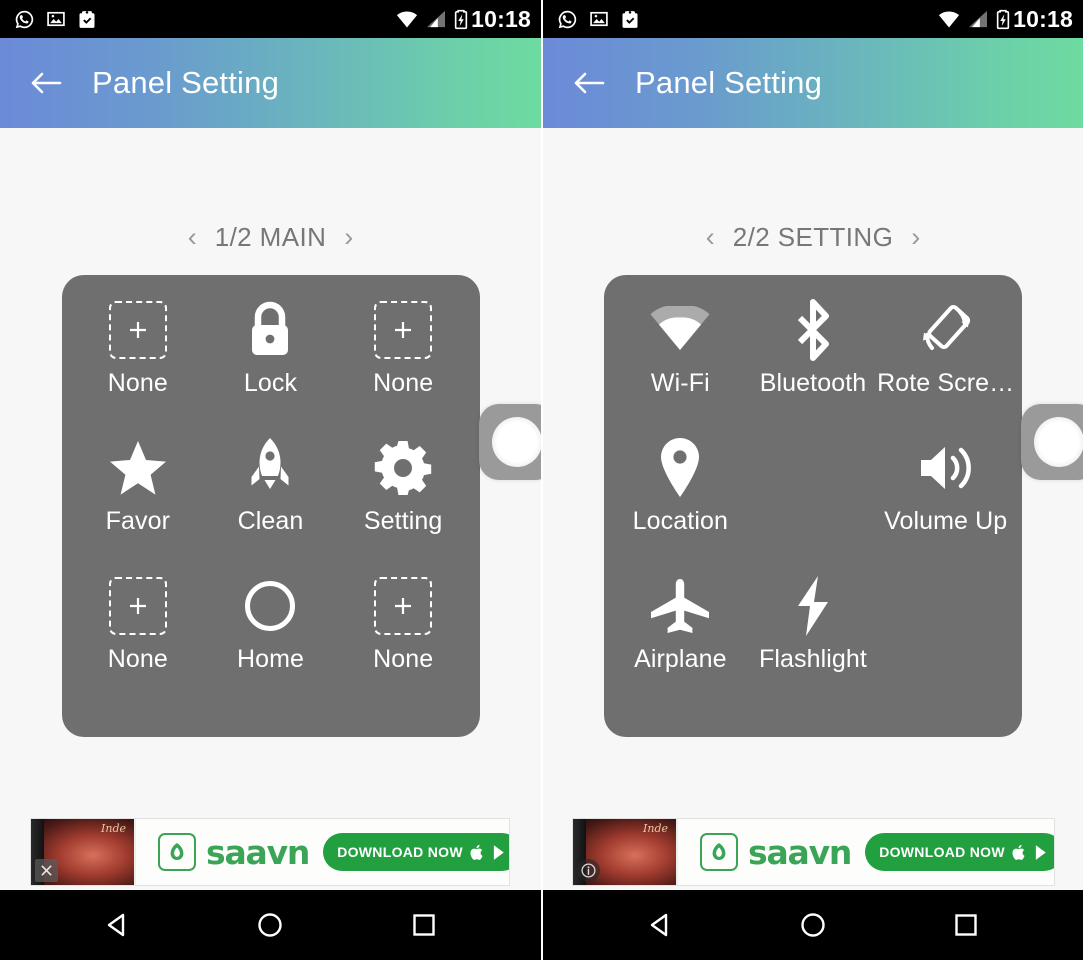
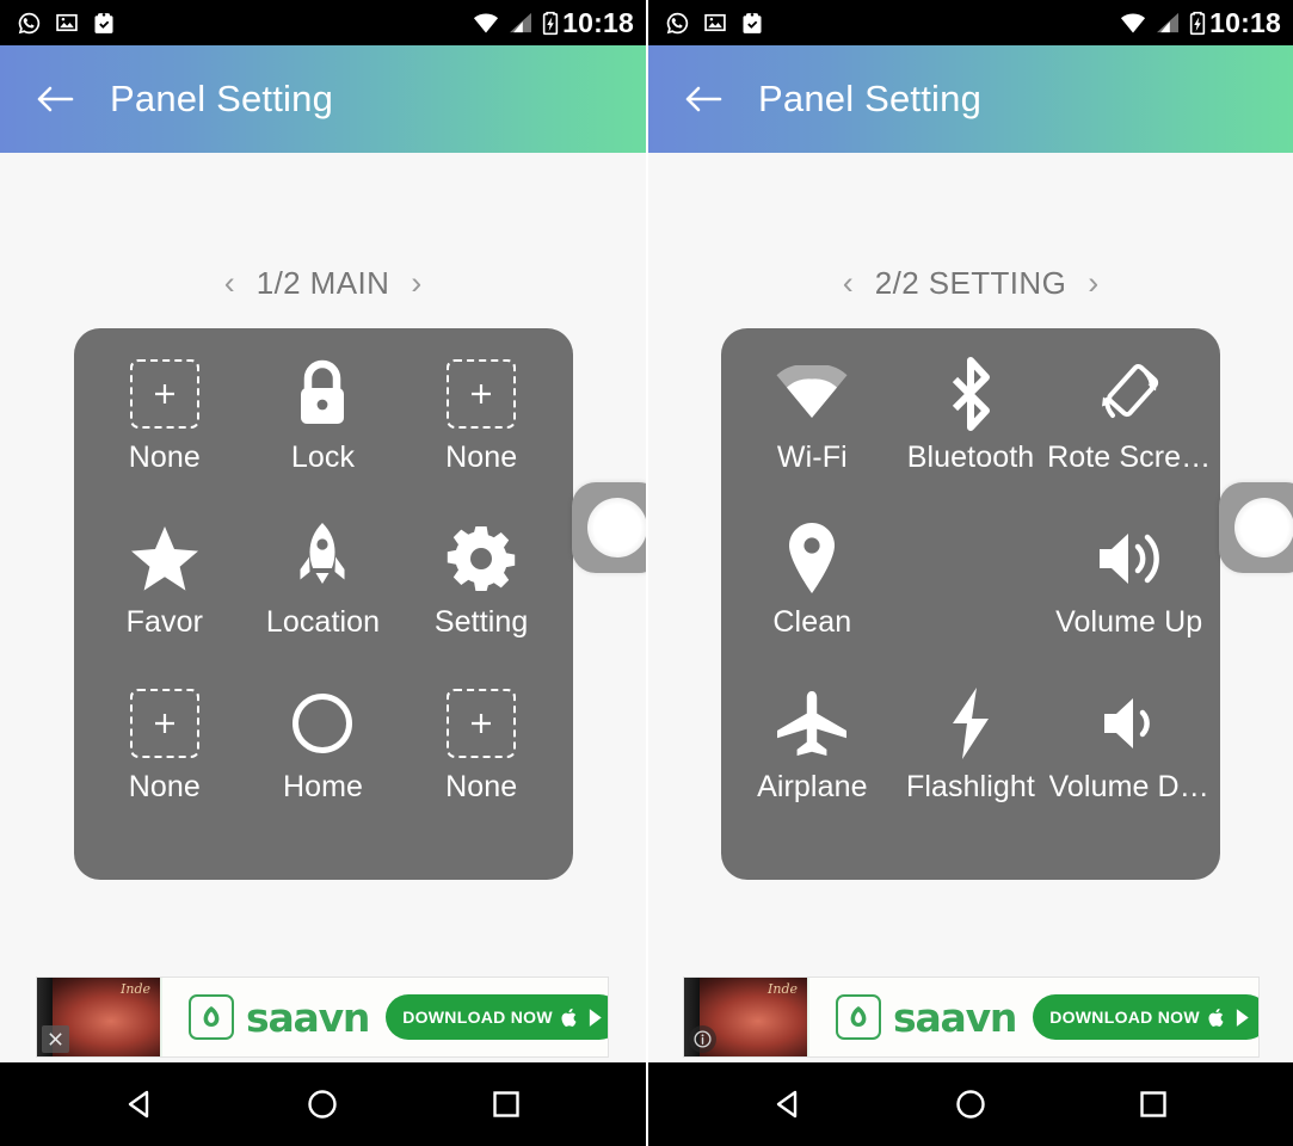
  10:18
  Panel Setting
  ‹
  1/2 MAIN
  ›
  None
  Lock
  None
  Favor
- Clean
+ Location
  Setting
  None
  Home
  None
  Inde
  saavn
  DOWNLOAD NOW
  10:18
  Panel Setting
  ‹
  2/2 SETTING
  ›
  Wi-Fi
  Bluetooth
  Rote Scre…
- Location
+ Clean
  Volume Up
  Airplane
  Flashlight
+ Volume D…
  Inde
  saavn
  DOWNLOAD NOW
